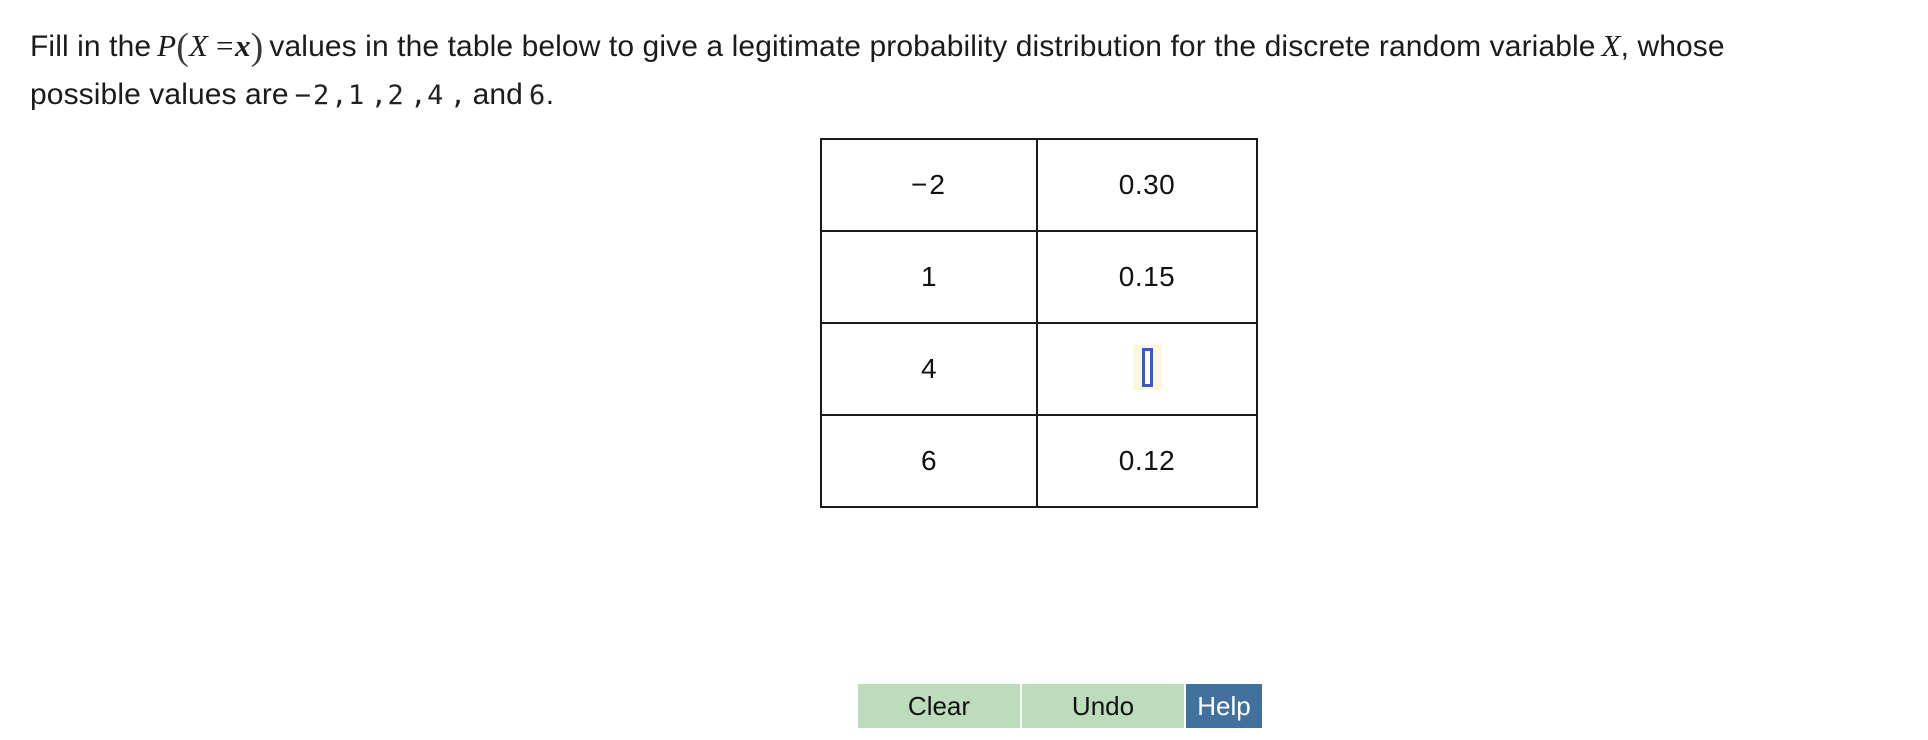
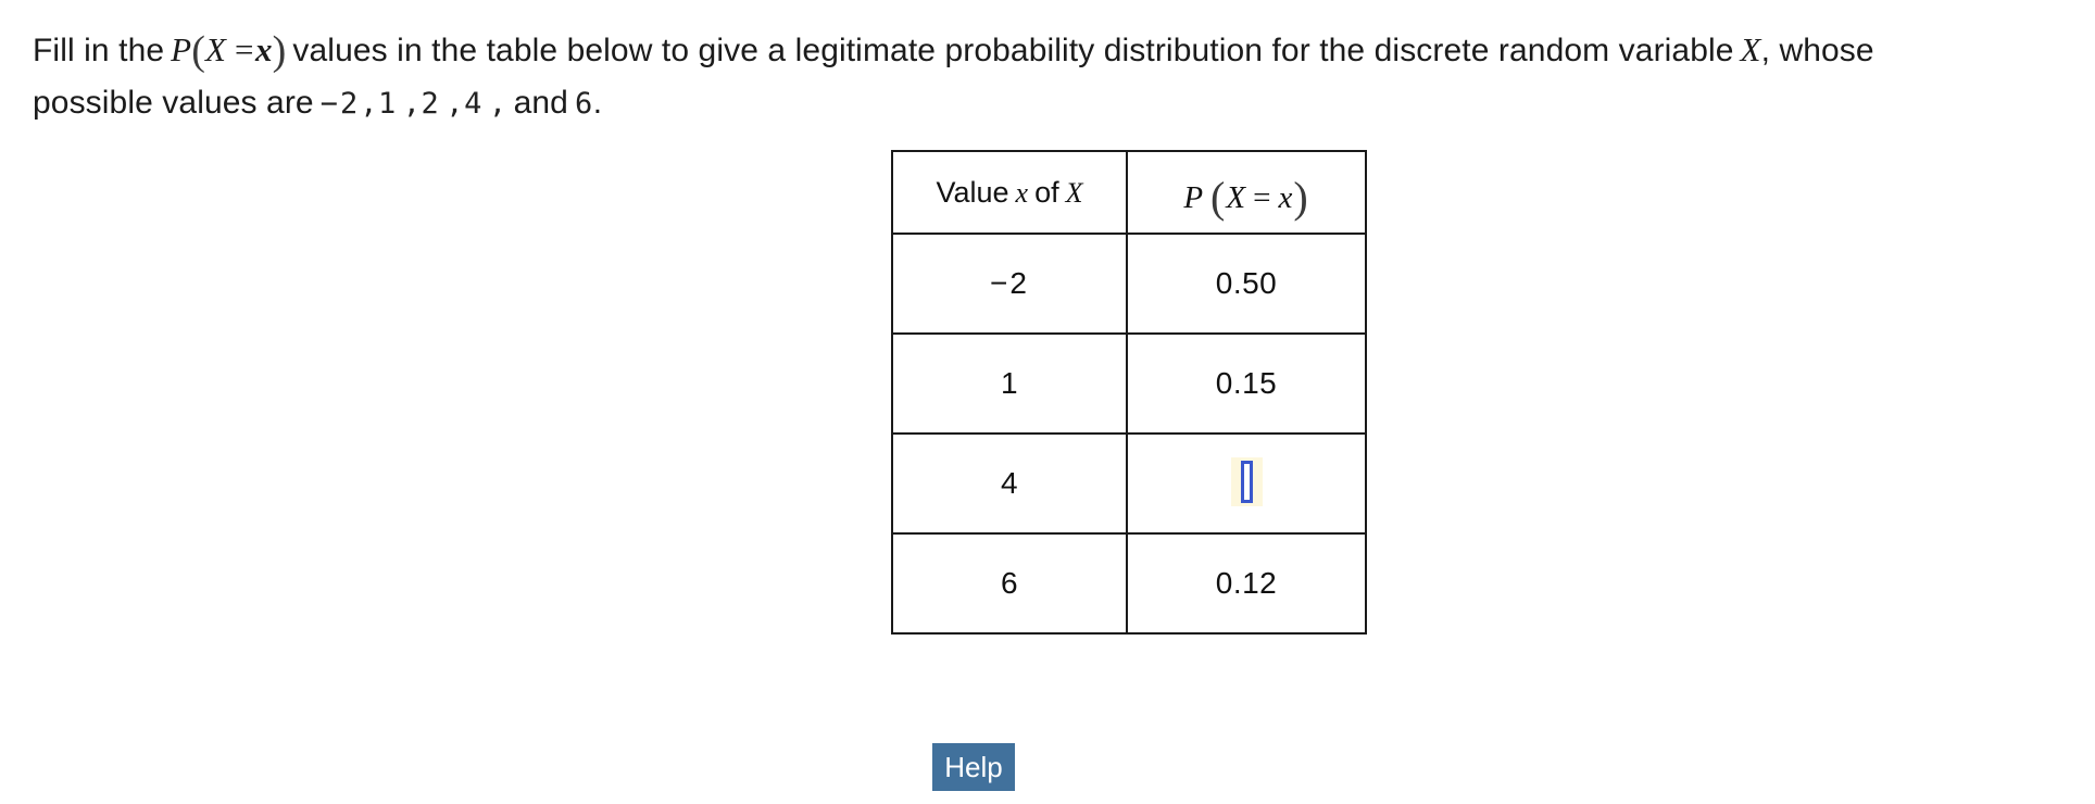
  Fill in the P(X =x) values in the table below to give a legitimate probability distribution for the discrete random variable X, whose
  possible values are −2,1 ,2 ,4 , and 6.
+ Value x of X	P (X = x)
- −2	0.30
+ −2	0.50
  1	0.15
  4
  6	0.12
- Clear
- Undo
  Help
